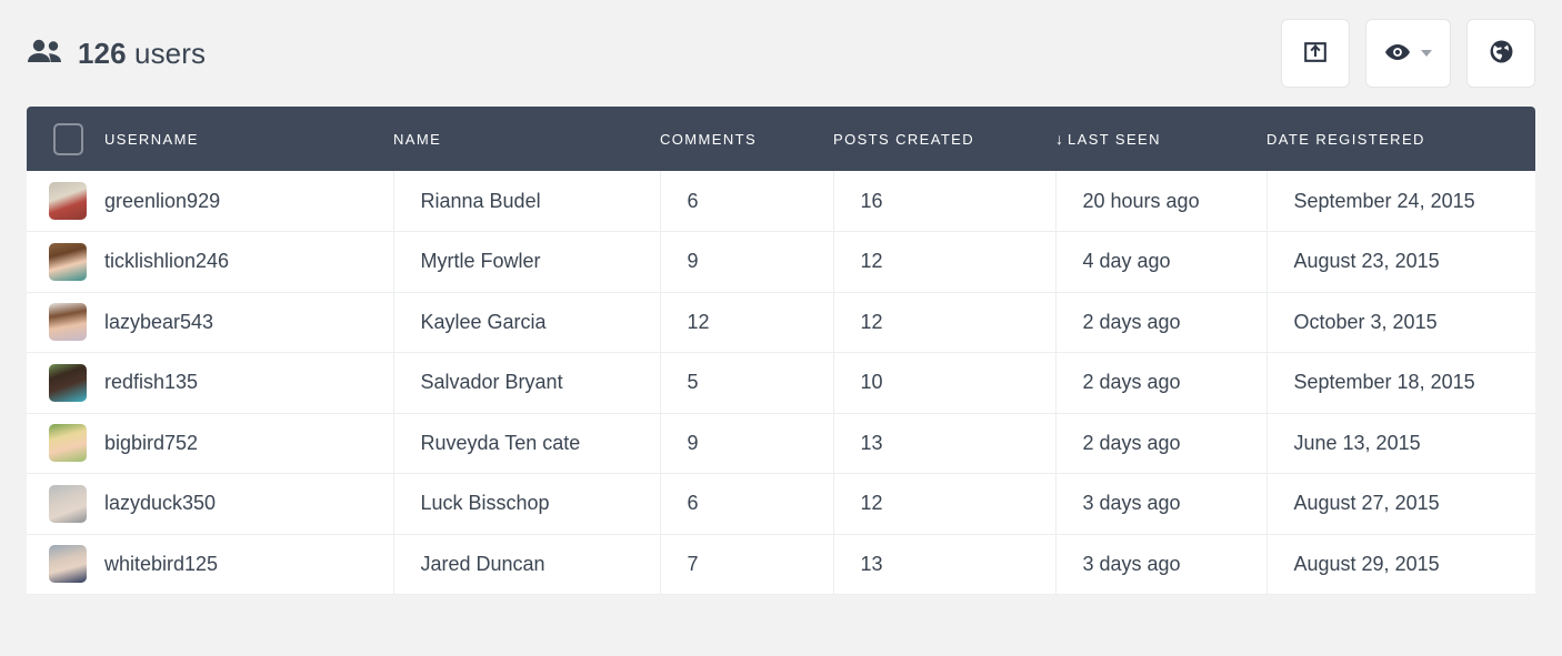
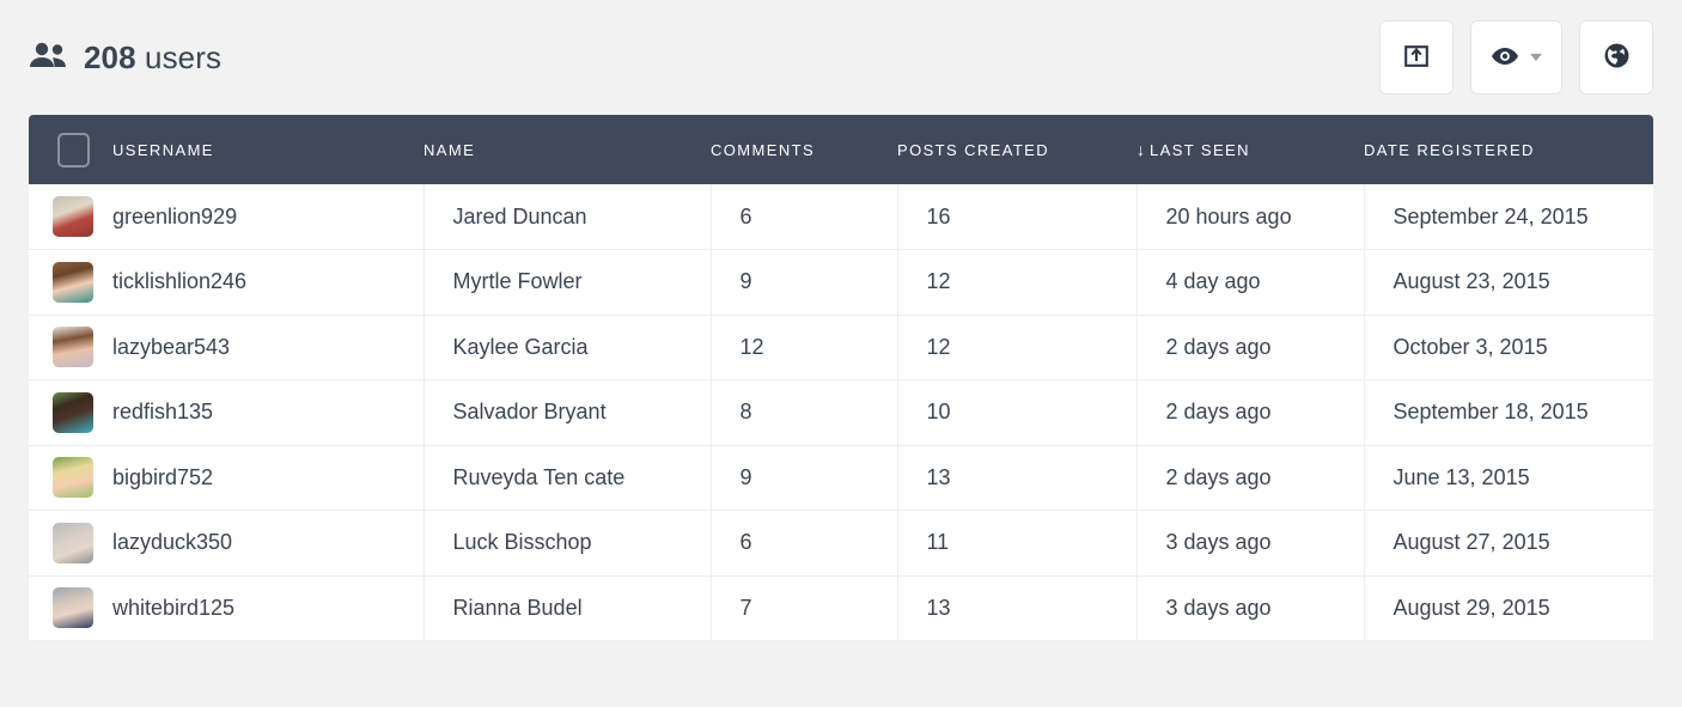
- 126 users
+ 208 users
  	USERNAME	NAME	COMMENTS	POSTS CREATED	↓ LAST SEEN	DATE REGISTERED
- 	greenlion929	Rianna Budel	6	16	20 hours ago	September 24, 2015
+ 	greenlion929	Jared Duncan	6	16	20 hours ago	September 24, 2015
  	ticklishlion246	Myrtle Fowler	9	12	4 day ago	August 23, 2015
  	lazybear543	Kaylee Garcia	12	12	2 days ago	October 3, 2015
- 	redfish135	Salvador Bryant	5	10	2 days ago	September 18, 2015
+ 	redfish135	Salvador Bryant	8	10	2 days ago	September 18, 2015
  	bigbird752	Ruveyda Ten cate	9	13	2 days ago	June 13, 2015
- 	lazyduck350	Luck Bisschop	6	12	3 days ago	August 27, 2015
+ 	lazyduck350	Luck Bisschop	6	11	3 days ago	August 27, 2015
- 	whitebird125	Jared Duncan	7	13	3 days ago	August 29, 2015
+ 	whitebird125	Rianna Budel	7	13	3 days ago	August 29, 2015
